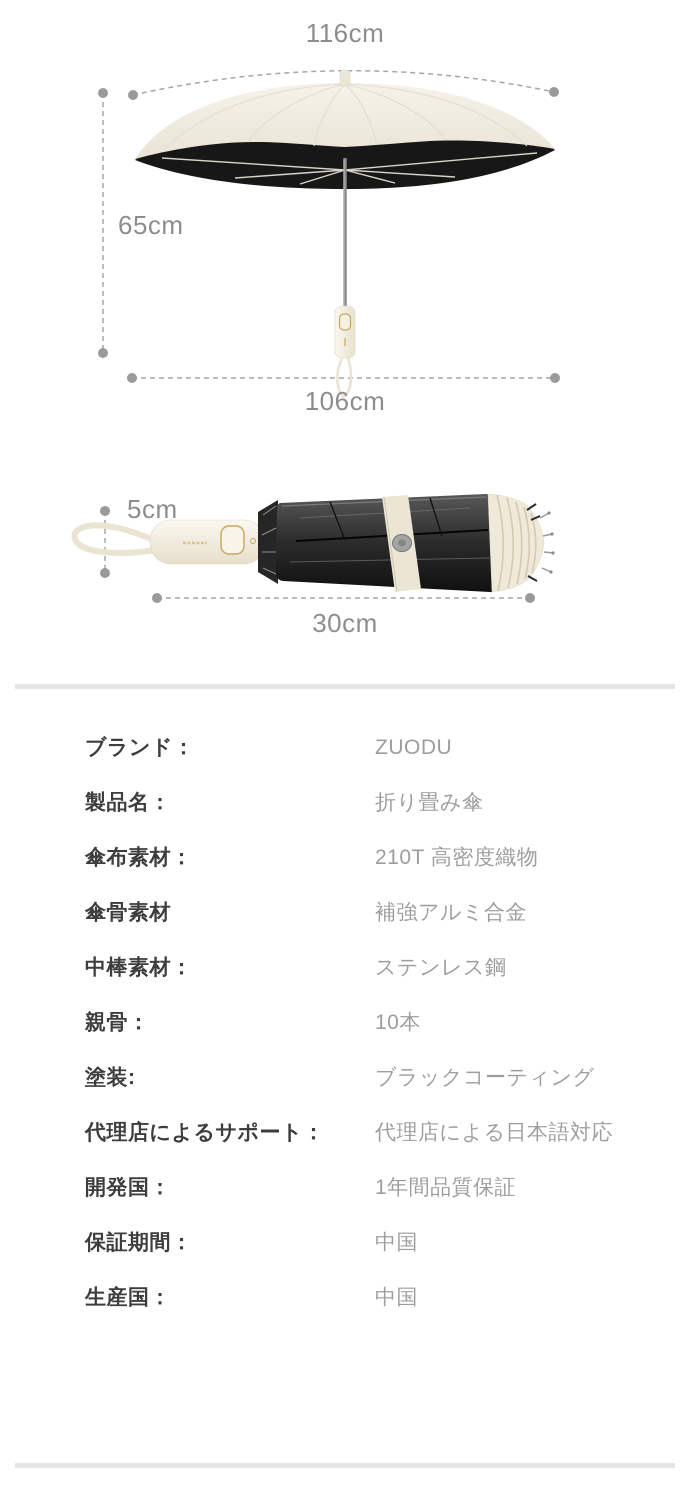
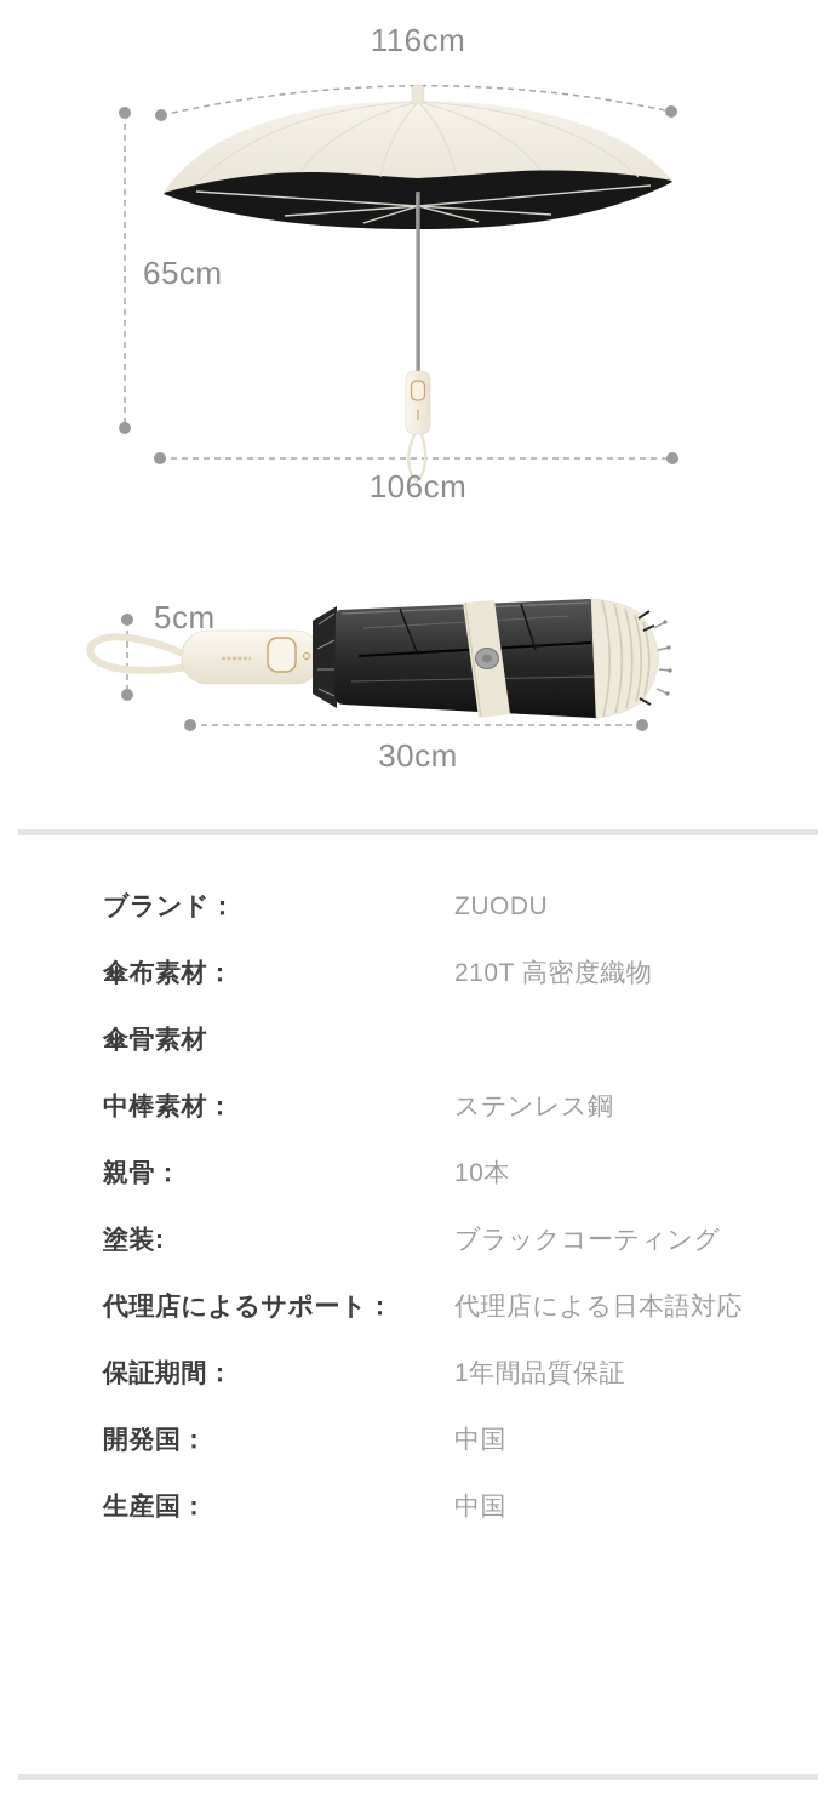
  116cm
  65cm
  106cm
  5cm
  30cm
  ブランド：
  ZUODU
- 製品名：
- 折り畳み傘
  傘布素材：
  210T 高密度織物
  傘骨素材
- 補強アルミ合金
  中棒素材：
  ステンレス鋼
  親骨：
  10本
  塗装:
  ブラックコーティング
  代理店によるサポート：
  代理店による日本語対応
- 開発国：
+ 保証期間：
  1年間品質保証
- 保証期間：
+ 開発国：
  中国
  生産国：
  中国
